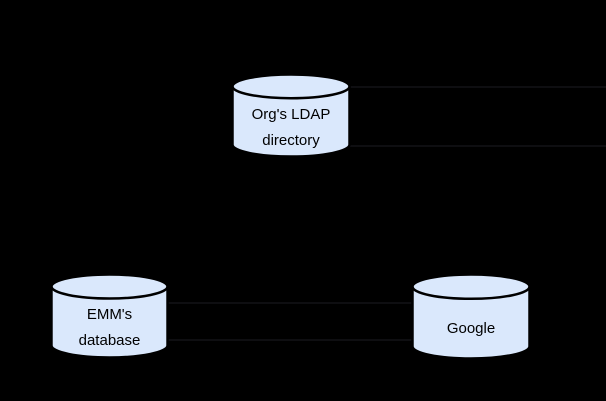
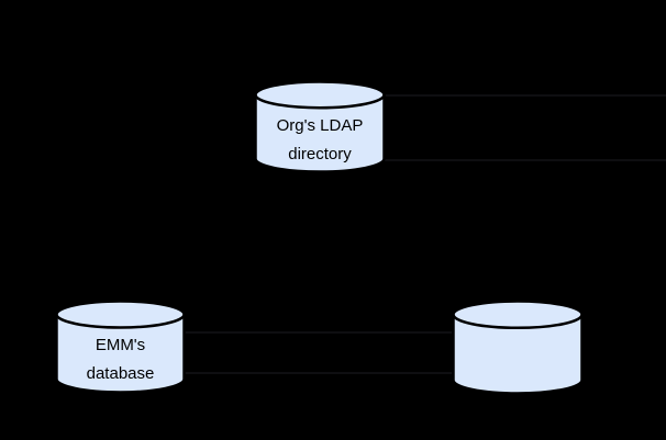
  Org's LDAP
  directory
  EMM's
  database
- Google
